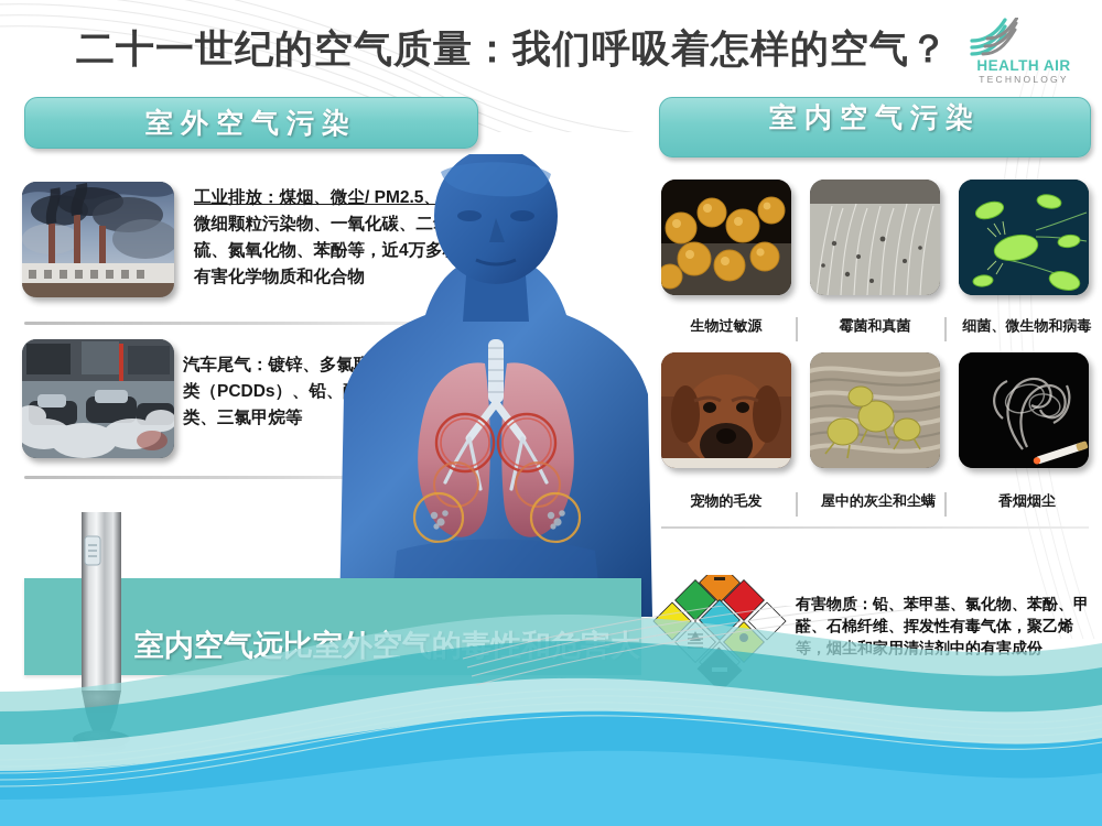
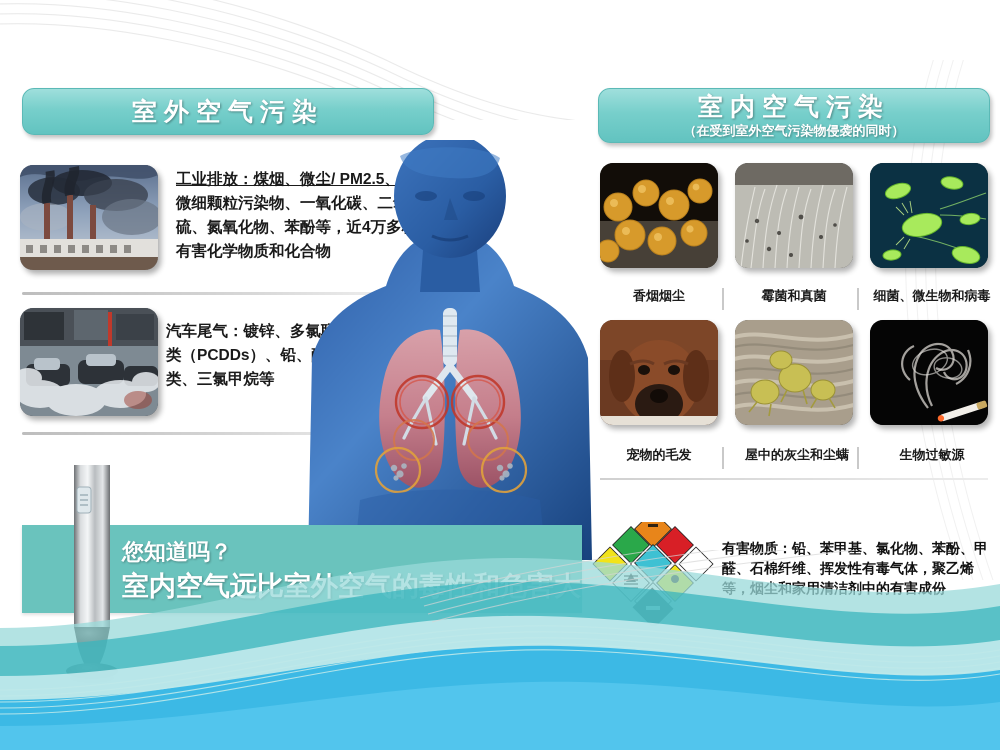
- 二十一世纪的空气质量：我们呼吸着怎样的空气？
- HEALTH AIR
- TECHNOLOGY
  室外空气污染
  室内空气污染
+ （在受到室外空气污染物侵袭的同时）
  工业排放：煤烟、微尘/ PM2.5、微细颗粒污染物、一氧化碳、二硫、氮氧化物、苯酚等，近4万多有害化学物质和化合物
  汽车尾气：镀锌、多氯类（PCDDs）、铅、类、三氯甲烷等
- 生物过敏源
+ 香烟烟尘
  霉菌和真菌
  细菌、微生物和病毒
  宠物的毛发
  屋中的灰尘和尘螨
- 香烟烟尘
+ 生物过敏源
+ 您知道吗？
  室内空气远比室外空气的毒性和危害大
  有害物质：铅、苯甲基、氯化物、苯酚、甲醛、石棉纤维、挥发性有毒气体，聚乙烯等，烟尘和家用清洁剂中的有害成份
